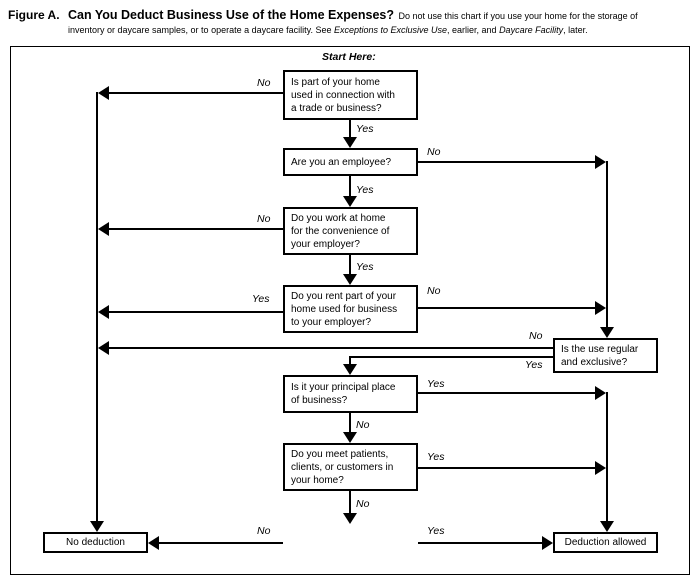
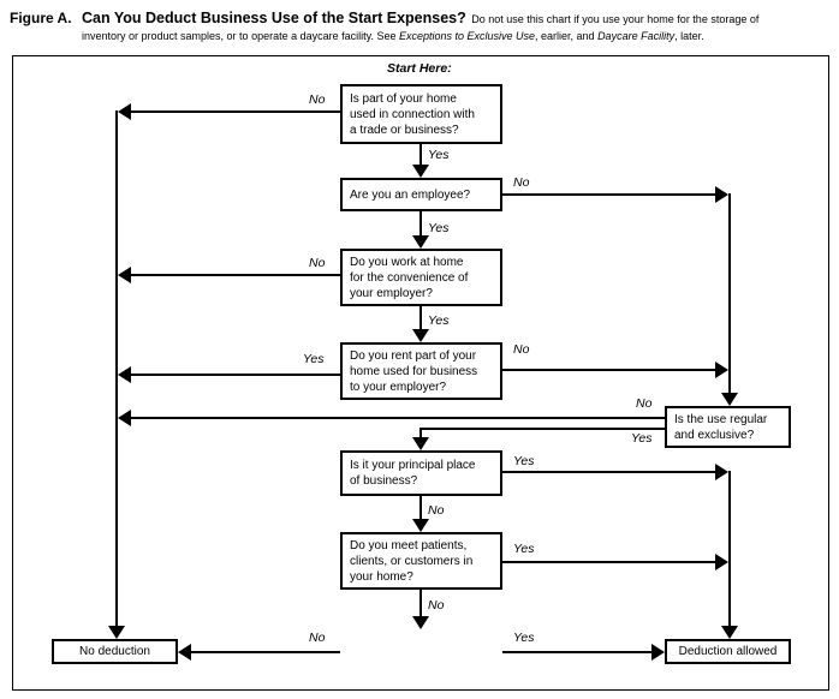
  Figure A.
- Can You Deduct Business Use of the Home Expenses? Do not use this chart if you use your home for the storage of
+ Can You Deduct Business Use of the Start Expenses? Do not use this chart if you use your home for the storage of
- inventory or daycare samples, or to operate a daycare facility. See Exceptions to Exclusive Use, earlier, and Daycare Facility, later.
+ inventory or product samples, or to operate a daycare facility. See Exceptions to Exclusive Use, earlier, and Daycare Facility, later.
  Start Here:
  Is part of your home
  used in connection with
  a trade or business?
  Are you an employee?
  Do you work at home
  for the convenience of
  your employer?
  Do you rent part of your
  home used for business
  to your employer?
  Is the use regular
  and exclusive?
  Is it your principal place
  of business?
  Do you meet patients,
  clients, or customers in
  your home?
  No deduction
  Deduction allowed
  No
  Yes
  No
  Yes
  No
  Yes
  Yes
  No
  No
  Yes
  Yes
  No
  Yes
  No
  No
  Yes
